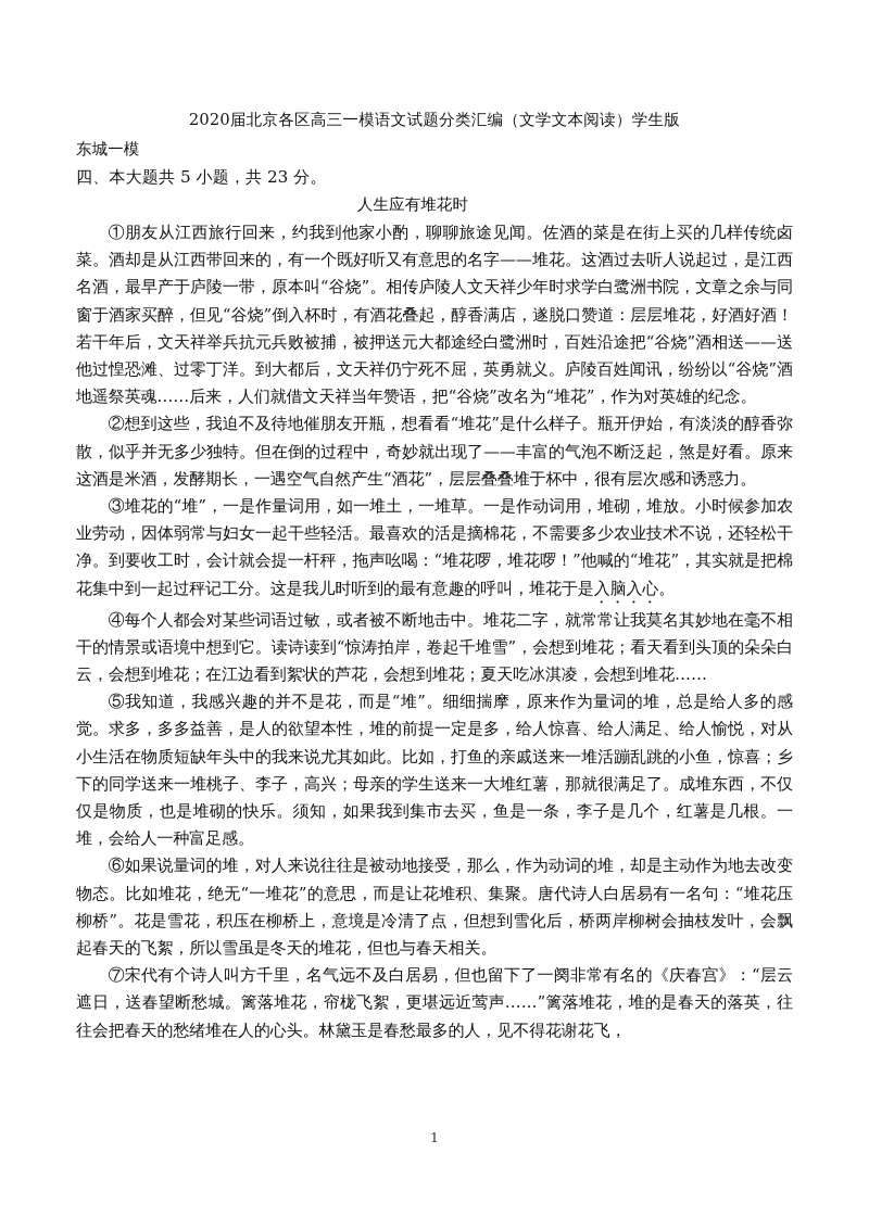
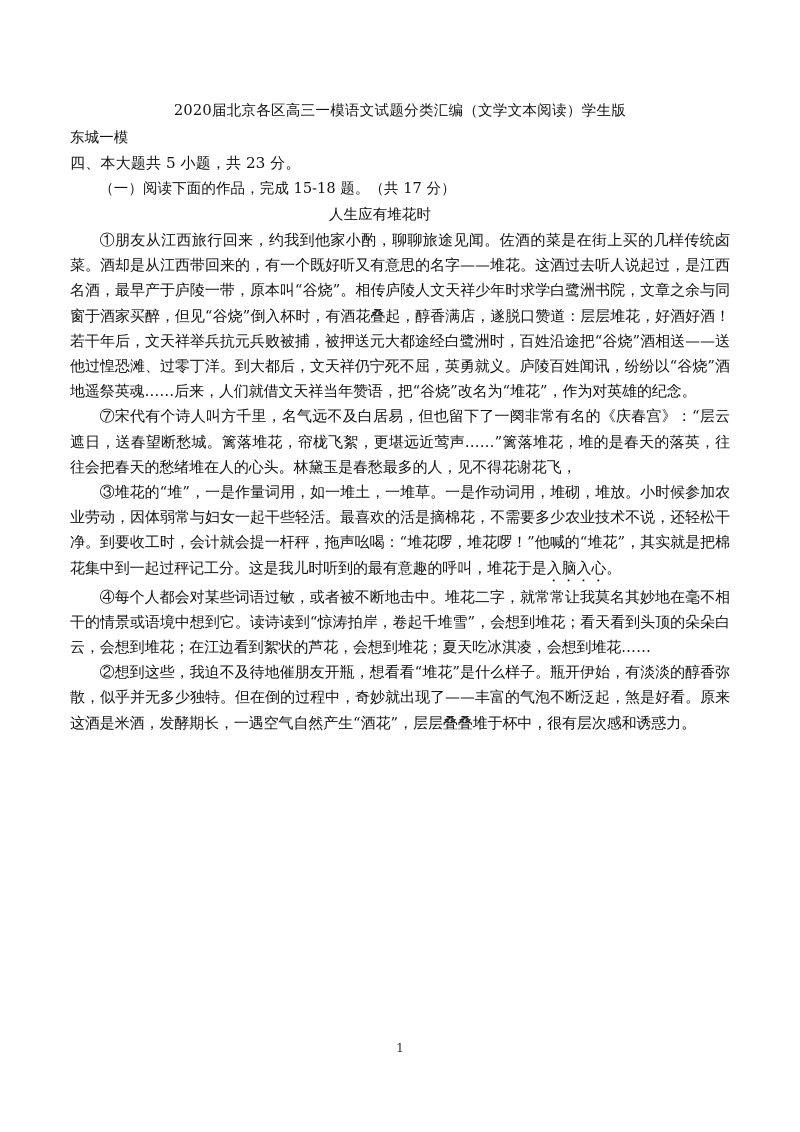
  2020届北京各区高三一模语文试题分类汇编（文学文本阅读）学生版
  东城一模
  四、本大题共 5 小题，共 23 分。
+ （一）阅读下面的作品，完成 15-18 题。（共 17 分）
  人生应有堆花时
  ①朋友从江西旅行回来，约我到他家小酌，聊聊旅途见闻。佐酒的菜是在街上买的几样传统卤菜。酒却是从江西带回来的，有一个既好听又有意思的名字——堆花。这酒过去听人说起过，是江西名酒，最早产于庐陵一带，原本叫“谷烧”。相传庐陵人文天祥少年时求学白鹭洲书院，文章之余与同窗于酒家买醉，但见“谷烧”倒入杯时，有酒花叠起，醇香满店，遂脱口赞道：层层堆花，好酒好酒！若干年后，文天祥举兵抗元兵败被捕，被押送元大都途经白鹭洲时，百姓沿途把“谷烧”酒相送——送他过惶恐滩、过零丁洋。到大都后，文天祥仍宁死不屈，英勇就义。庐陵百姓闻讯，纷纷以“谷烧”酒地遥祭英魂……后来，人们就借文天祥当年赞语，把“谷烧”改名为“堆花”，作为对英雄的纪念。
- ②想到这些，我迫不及待地催朋友开瓶，想看看“堆花”是什么样子。瓶开伊始，有淡淡的醇香弥散，似乎并无多少独特。但在倒的过程中，奇妙就出现了——丰富的气泡不断泛起，煞是好看。原来这酒是米酒，发酵期长，一遇空气自然产生“酒花”，层层叠叠堆于杯中，很有层次感和诱惑力。
+ ⑦宋代有个诗人叫方千里，名气远不及白居易，但也留下了一阕非常有名的《庆春宫》：“层云遮日，送春望断愁城。篱落堆花，帘栊飞絮，更堪远近莺声……”篱落堆花，堆的是春天的落英，往往会把春天的愁绪堆在人的心头。林黛玉是春愁最多的人，见不得花谢花飞，
  ③堆花的“堆”，一是作量词用，如一堆土，一堆草。一是作动词用，堆砌，堆放。小时候参加农业劳动，因体弱常与妇女一起干些轻活。最喜欢的活是摘棉花，不需要多少农业技术不说，还轻松干净。到要收工时，会计就会提一杆秤，拖声吆喝：“堆花啰，堆花啰！”他喊的“堆花”，其实就是把棉花集中到一起过秤记工分。这是我儿时听到的最有意趣的呼叫，堆花于是入脑入心。
  ④每个人都会对某些词语过敏，或者被不断地击中。堆花二字，就常常让我莫名其妙地在毫不相干的情景或语境中想到它。读诗读到“惊涛拍岸，卷起千堆雪”，会想到堆花；看天看到头顶的朵朵白云，会想到堆花；在江边看到絮状的芦花，会想到堆花；夏天吃冰淇凌，会想到堆花……
- ⑤我知道，我感兴趣的并不是花，而是“堆”。细细揣摩，原来作为量词的堆，总是给人多的感觉。求多，多多益善，是人的欲望本性，堆的前提一定是多，给人惊喜、给人满足、给人愉悦，对从小生活在物质短缺年头中的我来说尤其如此。比如，打鱼的亲戚送来一堆活蹦乱跳的小鱼，惊喜；乡下的同学送来一堆桃子、李子，高兴；母亲的学生送来一大堆红薯，那就很满足了。成堆东西，不仅仅是物质，也是堆砌的快乐。须知，如果我到集市去买，鱼是一条，李子是几个，红薯是几根。一堆，会给人一种富足感。
- ⑥如果说量词的堆，对人来说往往是被动地接受，那么，作为动词的堆，却是主动作为地去改变物态。比如堆花，绝无“一堆花”的意思，而是让花堆积、集聚。唐代诗人白居易有一名句：“堆花压柳桥”。花是雪花，积压在柳桥上，意境是冷清了点，但想到雪化后，桥两岸柳树会抽枝发叶，会飘起春天的飞絮，所以雪虽是冬天的堆花，但也与春天相关。
- ⑦宋代有个诗人叫方千里，名气远不及白居易，但也留下了一阕非常有名的《庆春宫》：“层云遮日，送春望断愁城。篱落堆花，帘栊飞絮，更堪远近莺声……”篱落堆花，堆的是春天的落英，往往会把春天的愁绪堆在人的心头。林黛玉是春愁最多的人，见不得花谢花飞，
+ ②想到这些，我迫不及待地催朋友开瓶，想看看“堆花”是什么样子。瓶开伊始，有淡淡的醇香弥散，似乎并无多少独特。但在倒的过程中，奇妙就出现了——丰富的气泡不断泛起，煞是好看。原来这酒是米酒，发酵期长，一遇空气自然产生“酒花”，层层叠叠堆于杯中，很有层次感和诱惑力。
  1
